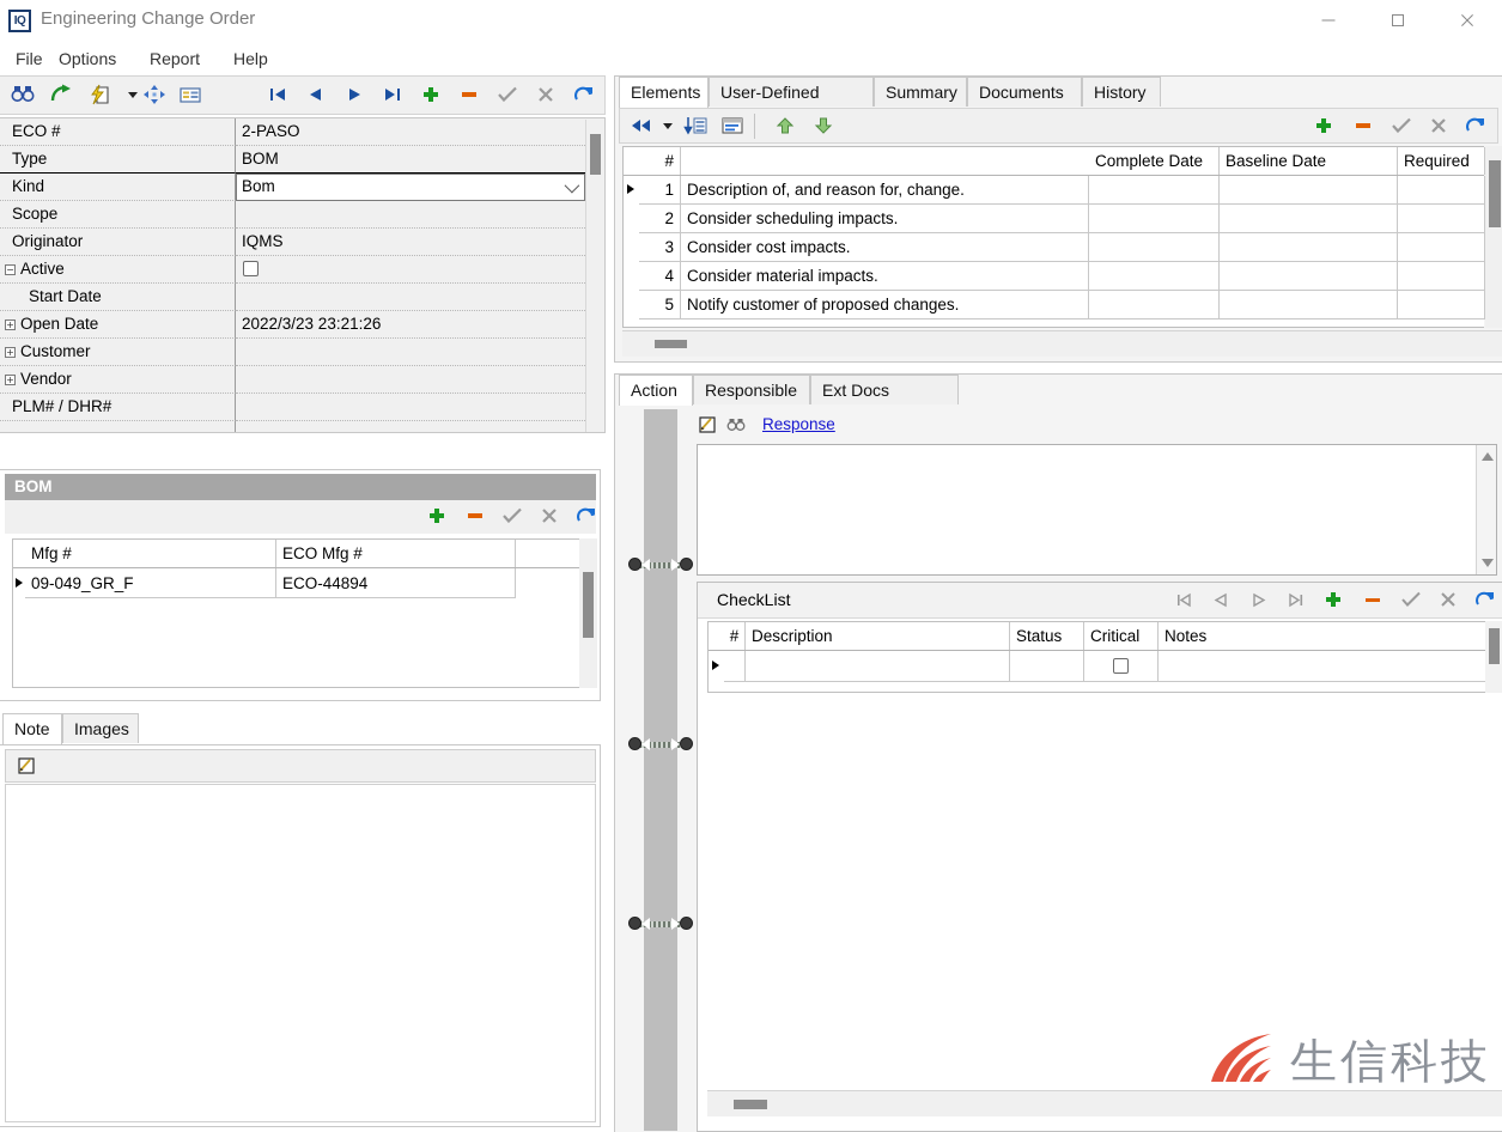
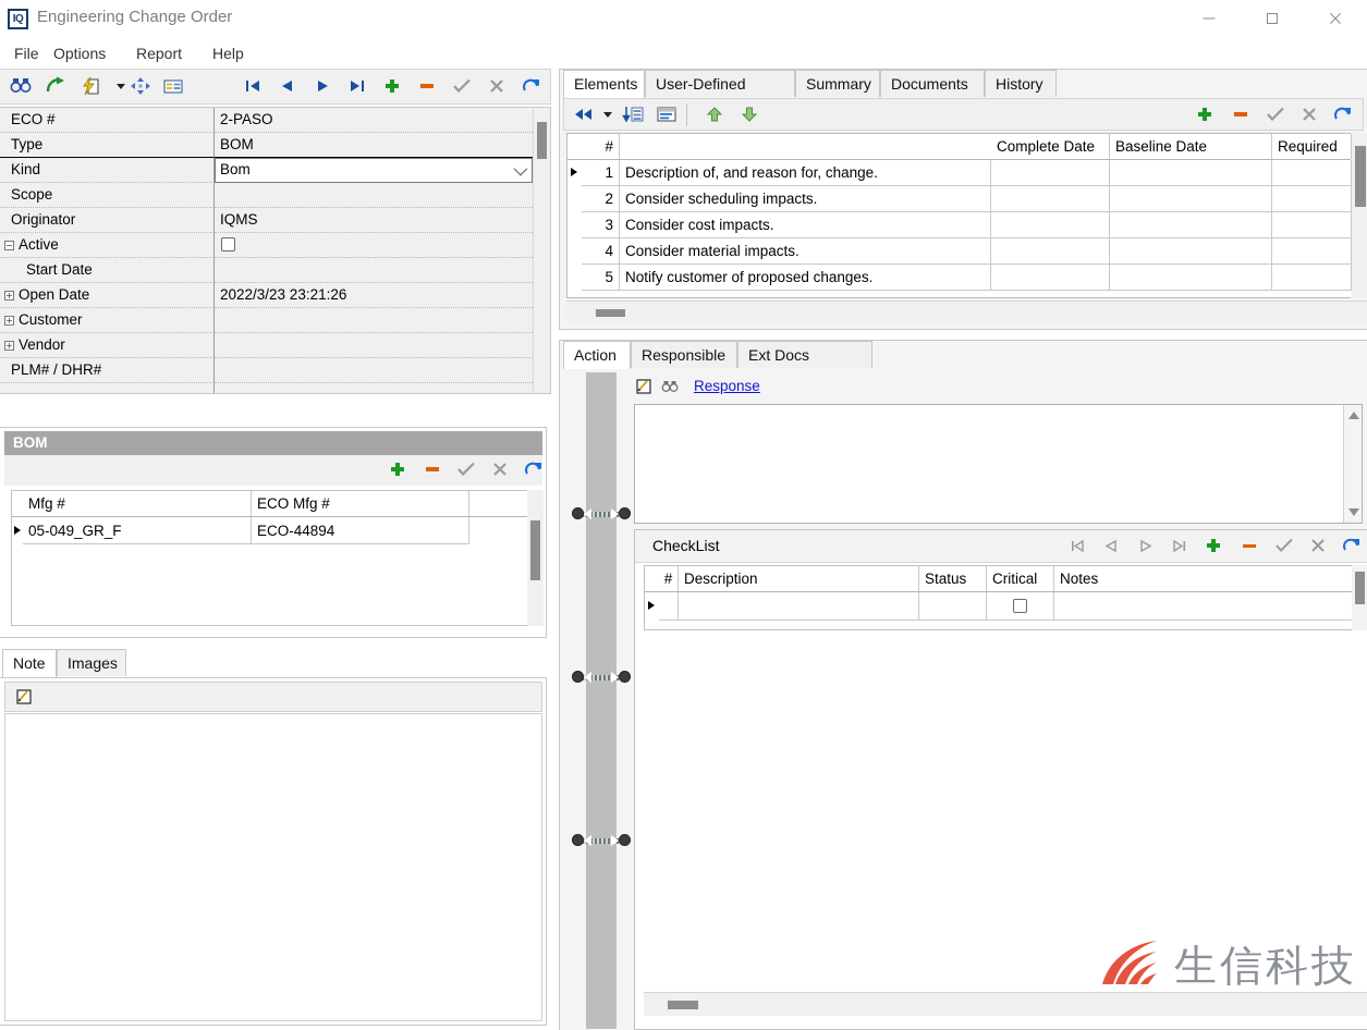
  IQ
  Engineering Change Order
  File
  Options
  Report
  Help
  ECO #
  2-PASO
  Type
  BOM
  Kind
  Bom
  Scope
  Originator
  IQMS
  − Active
  Start Date
  + Open Date
  2022/3/23 23:21:26
  + Customer
  + Vendor
  PLM# / DHR#
  BOM
  Mfg #
  ECO Mfg #
- 09-049_GR_F
+ 05-049_GR_F
  ECO-44894
  Note
  Images
  Elements
  User-Defined
  Summary
  Documents
  History
  #
  Complete Date
  Baseline Date
  Required
  1
  Description of, and reason for, change.
  2
  Consider scheduling impacts.
  3
  Consider cost impacts.
  4
  Consider material impacts.
  5
  Notify customer of proposed changes.
  Action
  Responsible
  Response
  CheckList
  #
  Description
  Status
  Critical
  Notes
  生信科技
